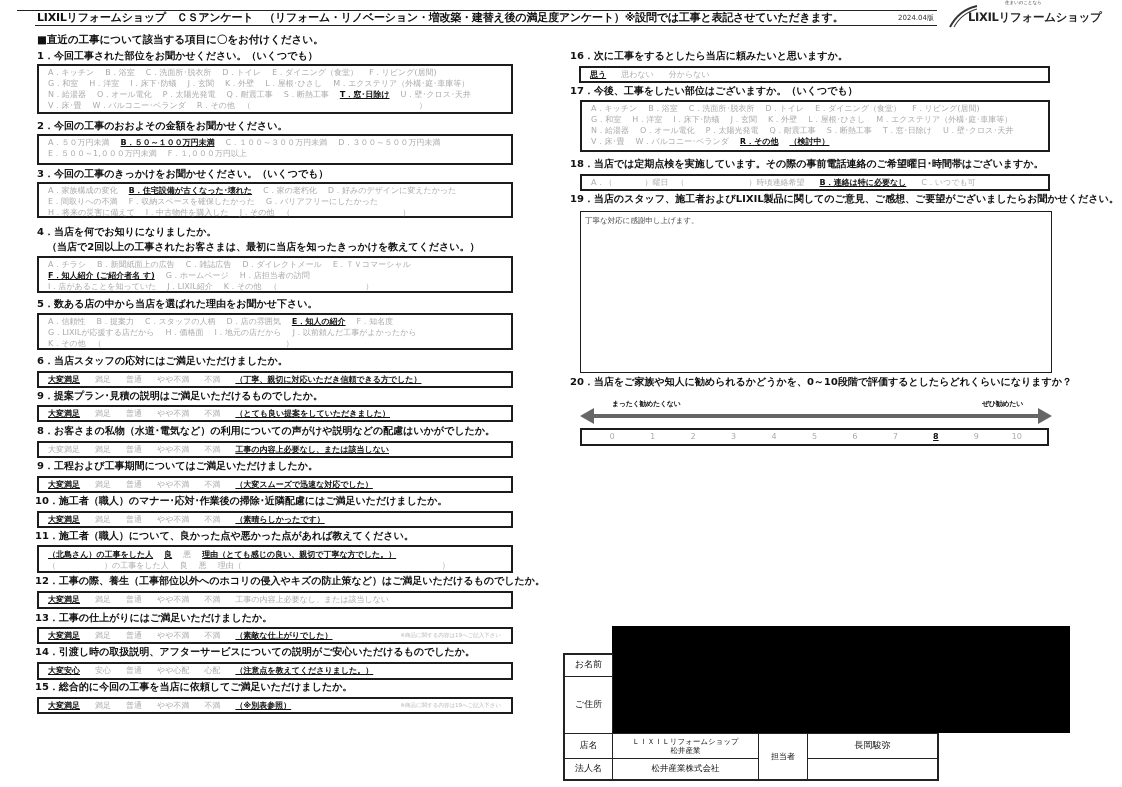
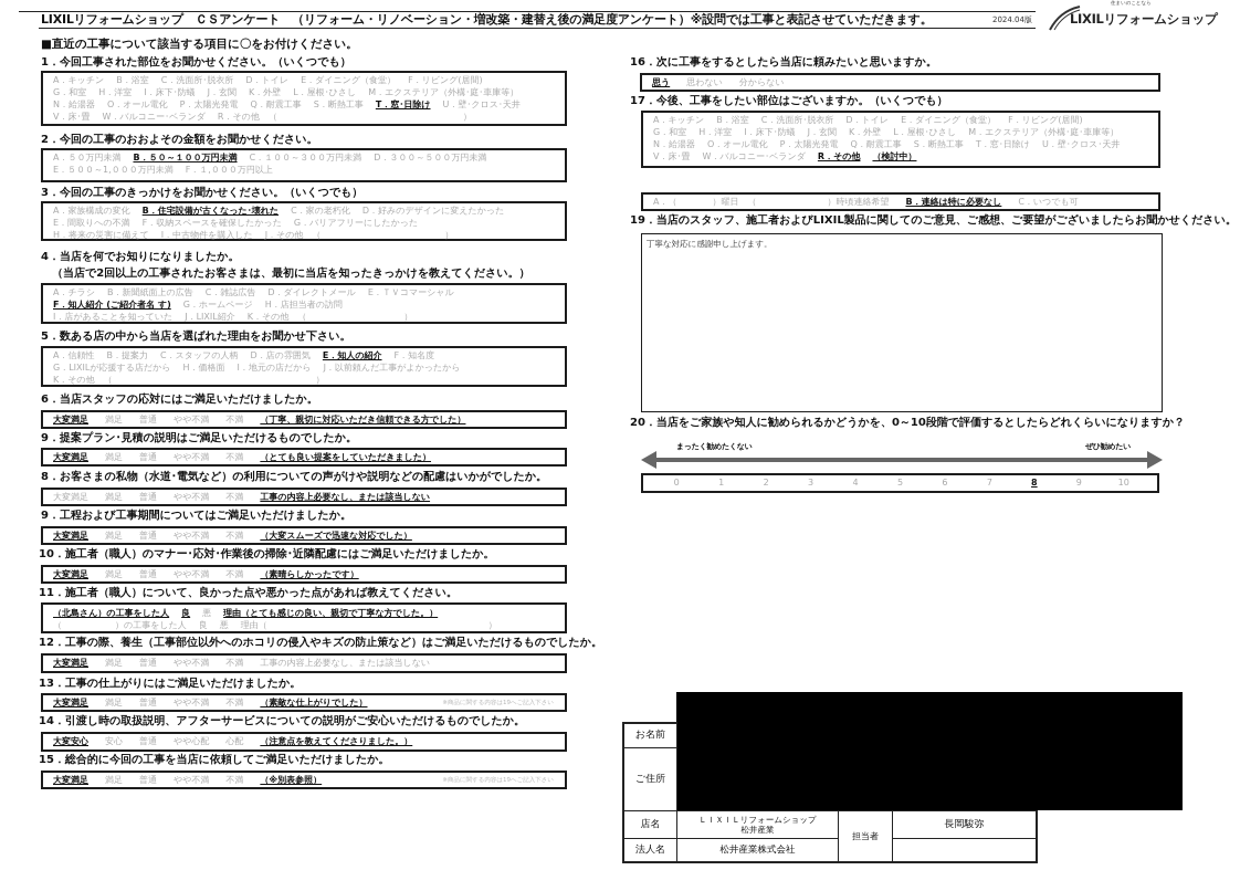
  LIXILリフォームショップ ＣＳアンケート （リフォーム・リノベーション・増改築・建替え後の満足度アンケート）※設問では工事と表記させていただきます。
  2024.04版
  LIXILリフォームショップ
  ■直近の工事について該当する項目に〇をお付けください。
  1．今回工事された部位をお聞かせください。（いくつでも）
  A．キッチン B．浴室 C．洗面所･脱衣所 D．トイレ E．ダイニング（食堂） F．リビング(居間)
  G．和室 H．洋室 I．床下･防蟻 J．玄関 K．外壁 L．屋根･ひさし M．エクステリア（外構･庭･車庫等）
  N．給湯器 O．オール電化 P．太陽光発電 Q．耐震工事 S．断熱工事 T．窓･日除け U．壁･クロス･天井
  V．床･畳 W．バルコニー･ベランダ R．その他 （ ）
  2．今回の工事のおおよその金額をお聞かせください。
  A．５０万円未満 B．５０～１００万円未満 C．１００～３００万円未満 D．３００～５００万円未満
  E．５００～1,０００万円未満 F．１,０００万円以上
  3．今回の工事のきっかけをお聞かせください。（いくつでも）
  A．家族構成の変化 B．住宅設備が古くなった･壊れた C．家の老朽化 D．好みのデザインに変えたかった
  E．間取りへの不満 F．収納スペースを確保したかった G．バリアフリーにしたかった
  H．将来の災害に備えて I．中古物件を購入した J．その他 （ ）
  4．当店を何でお知りになりましたか。
  （当店で2回以上の工事されたお客さまは、最初に当店を知ったきっかけを教えてください。）
  A．チラシ B．新聞紙面上の広告 C．雑誌広告 D．ダイレクトメール E．ＴＶコマーシャル
  F．知人紹介 (ご紹介者名 す) G．ホームページ H．店担当者の訪問
  I．店があることを知っていた J．LIXIL紹介 K．その他 （ ）
  5．数ある店の中から当店を選ばれた理由をお聞かせ下さい。
  A．信頼性 B．提案力 C．スタッフの人柄 D．店の雰囲気 E．知人の紹介 F．知名度
  G．LIXILが応援する店だから H．価格面 I．地元の店だから J．以前頼んだ工事がよかったから
  K．その他 （ ）
  6．当店スタッフの応対にはご満足いただけましたか。
  大変満足 満足 普通 やや不満 不満 （丁寧、親切に対応いただき信頼できる方でした）
  9．提案プラン･見積の説明はご満足いただけるものでしたか。
  大変満足 満足 普通 やや不満 不満 （とても良い提案をしていただきました）
  8．お客さまの私物（水道･電気など）の利用についての声がけや説明などの配慮はいかがでしたか。
  大変満足 満足 普通 やや不満 不満 工事の内容上必要なし、または該当しない
  9．工程および工事期間についてはご満足いただけましたか。
  大変満足 満足 普通 やや不満 不満 （大変スムーズで迅速な対応でした）
  10．施工者（職人）のマナー･応対･作業後の掃除･近隣配慮にはご満足いただけましたか。
  大変満足 満足 普通 やや不満 不満 （素晴らしかったです）
  11．施工者（職人）について、良かった点や悪かった点があれば教えてください。
  （北島さん）の工事をした人 良 悪 理由（とても感じの良い、親切で丁寧な方でした。）
  （ ）の工事をした人 良 悪 理由（ ）
  12．工事の際、養生（工事部位以外へのホコリの侵入やキズの防止策など）はご満足いただけるものでしたか。
  大変満足 満足 普通 やや不満 不満 工事の内容上必要なし、または該当しない
  13．工事の仕上がりにはご満足いただけましたか。
  大変満足 満足 普通 やや不満 不満 （素敵な仕上がりでした）
  14．引渡し時の取扱説明、アフターサービスについての説明がご安心いただけるものでしたか。
  大変安心 安心 普通 やや心配 心配 （注意点を教えてくださりました。）
  15．総合的に今回の工事を当店に依頼してご満足いただけましたか。
  大変満足 満足 普通 やや不満 不満 （※別表参照）
  16．次に工事をするとしたら当店に頼みたいと思いますか。
  思う 思わない 分からない
  17．今後、工事をしたい部位はございますか。（いくつでも）
  A．キッチン B．浴室 C．洗面所･脱衣所 D．トイレ E．ダイニング（食堂） F．リビング(居間)
  G．和室 H．洋室 I．床下･防蟻 J．玄関 K．外壁 L．屋根･ひさし M．エクステリア（外構･庭･車庫等）
  N．給湯器 O．オール電化 P．太陽光発電 Q．耐震工事 S．断熱工事 T．窓･日除け U．壁･クロス･天井
  V．床･畳 W．バルコニー･ベランダ R．その他 （検討中）
- 18．当店では定期点検を実施しています。その際の事前電話連絡のご希望曜日･時間帯はございますか。
  A．（ ）曜日 （ ）時頃連絡希望 B．連絡は特に必要なし C．いつでも可
  19．当店のスタッフ、施工者およびLIXIL製品に関してのご意見、ご感想、ご要望がございましたらお聞かせください。
  丁寧な対応に感謝申し上げます。
  20．当店をご家族や知人に勧められるかどうかを、0～10段階で評価するとしたらどれくらいになりますか？
  まったく勧めたくない
  ぜひ勧めたい
  0
  1
  2
  3
  4
  5
  6
  7
  8
  9
  10
  お名前
  ご住所
  店名
  法人名
  ＬＩＸＩＬリフォームショップ
  松井産業
  松井産業株式会社
  担当者
  長岡駿弥
